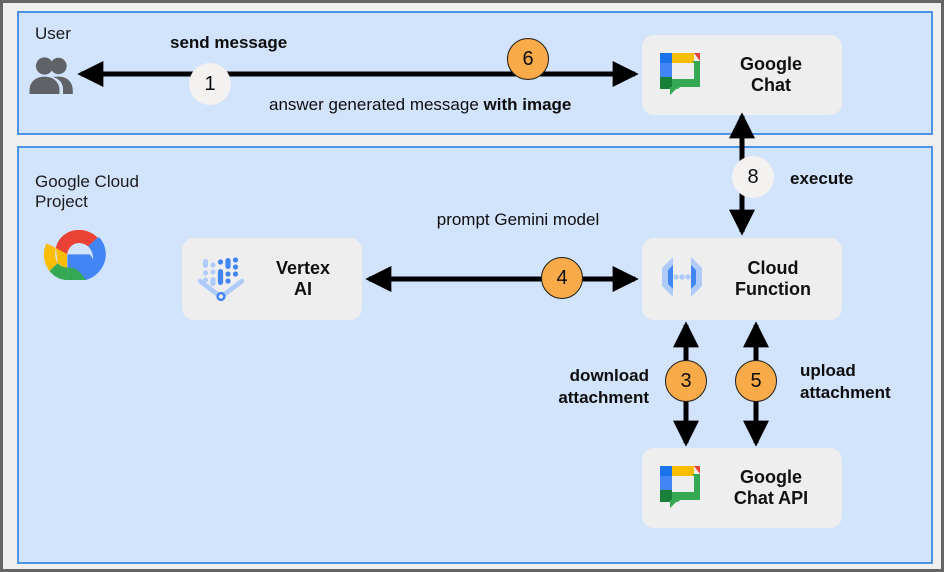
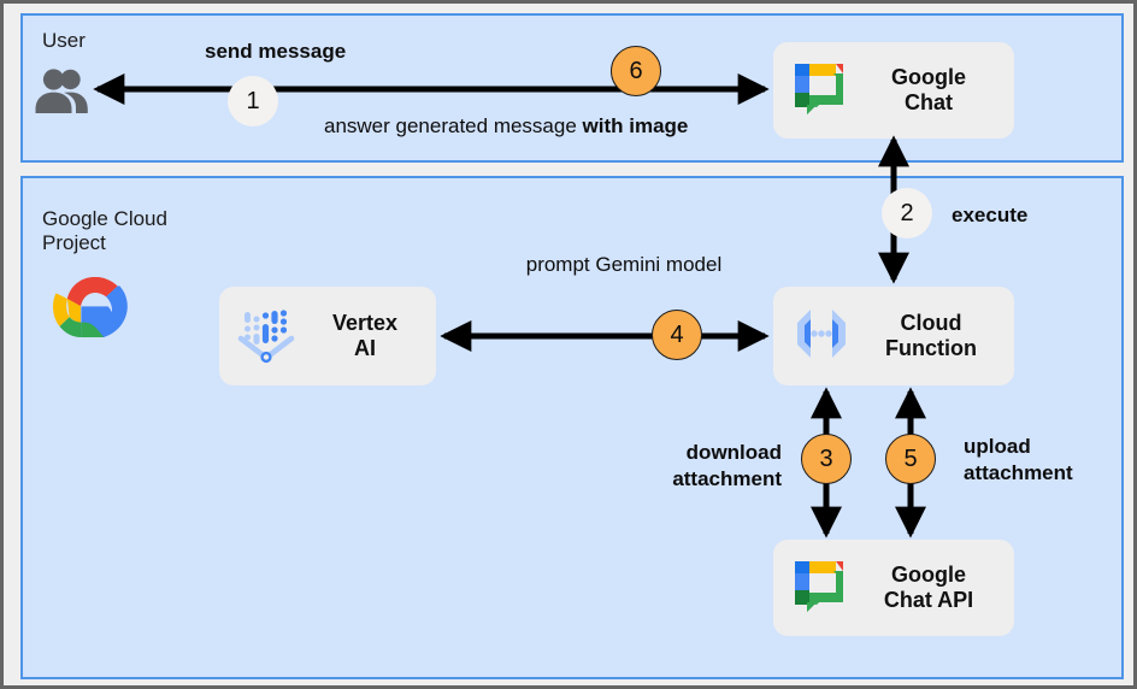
  User
  Google Cloud
  Project
  Google
  Chat
  Vertex
  AI
  Cloud
  Function
  Google
  Chat API
  1
- 8
+ 2
  3
  4
  5
  6
  send message
  answer generated message with image
  execute
  prompt Gemini model
  download
  attachment
  upload
  attachment
